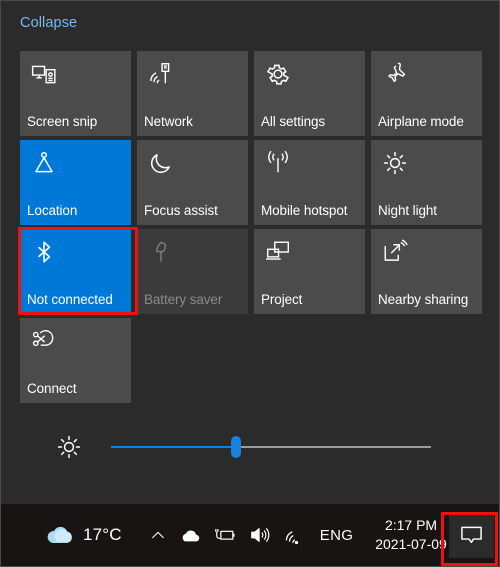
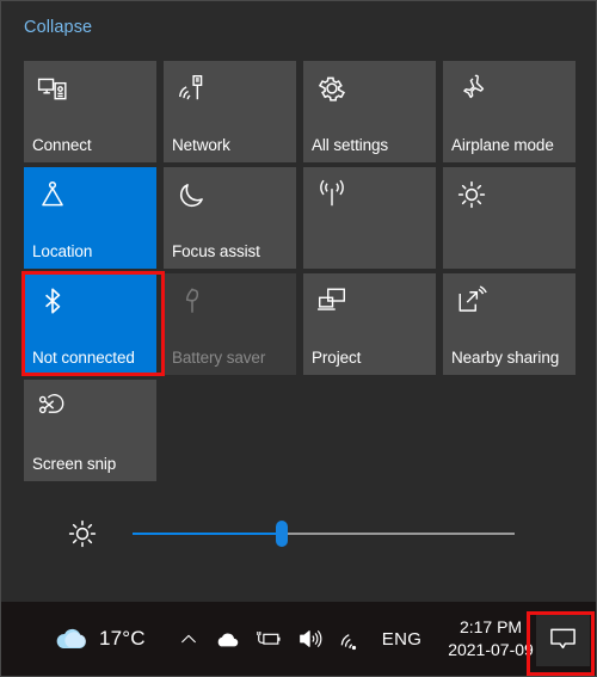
  Collapse
- Screen snip
+ Connect
  Network
  All settings
  Airplane mode
  Location
  Focus assist
- Mobile hotspot
- Night light
  Not connected
  Battery saver
  Project
  Nearby sharing
- Connect
+ Screen snip
  17°C
  ENG
  2:17 PM
  2021-07-09
